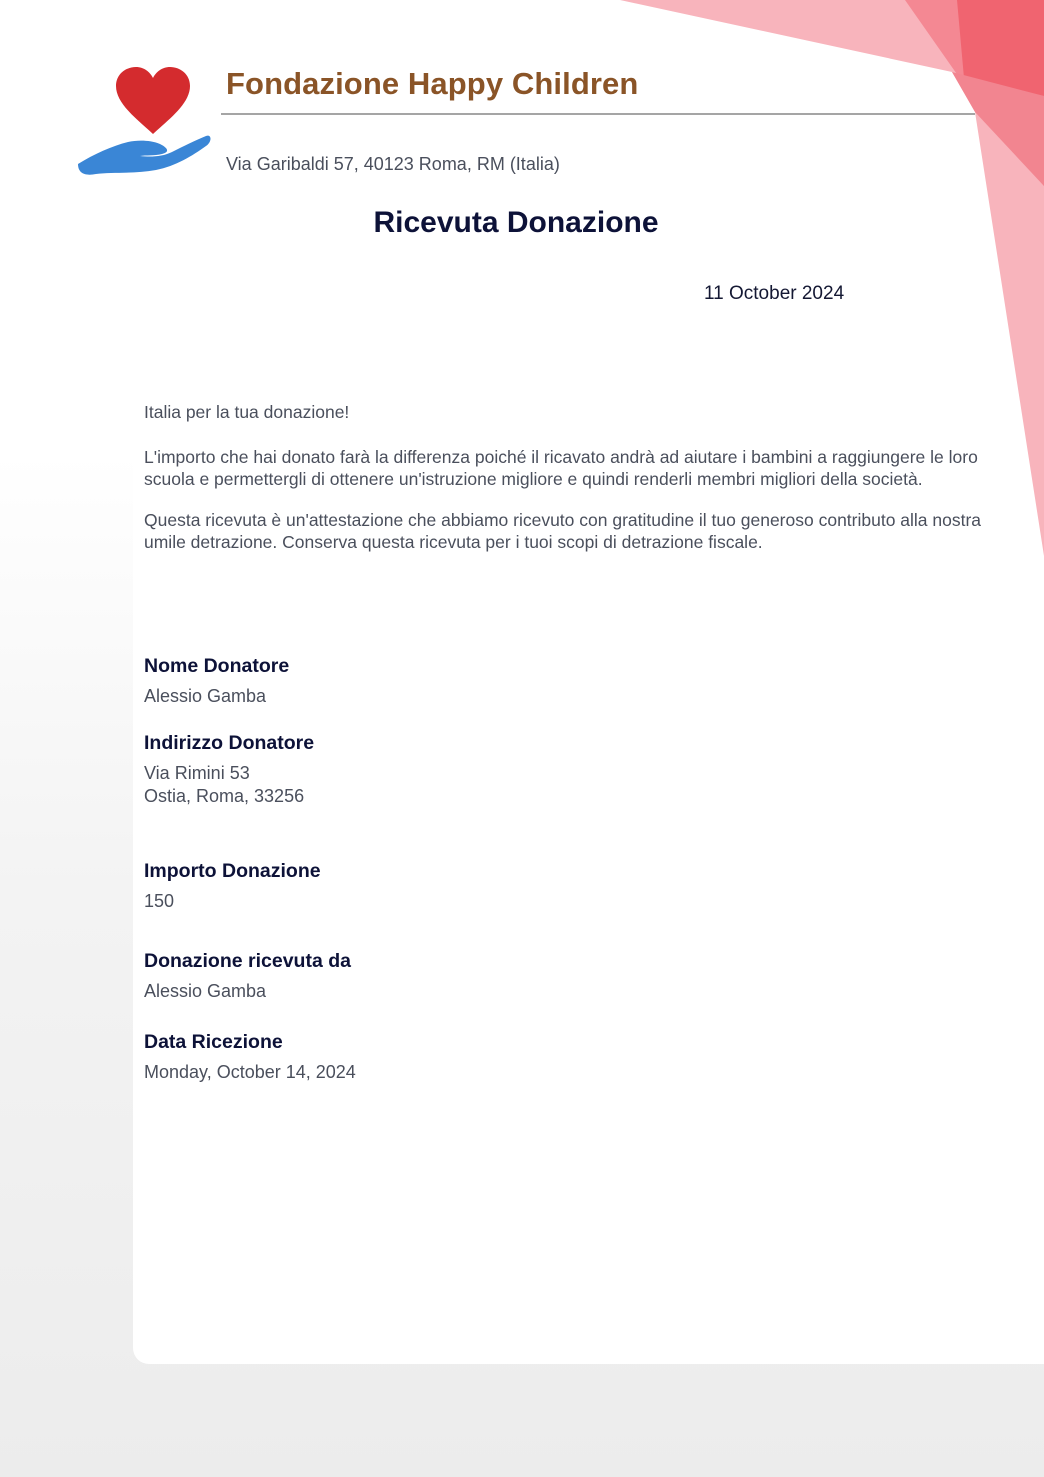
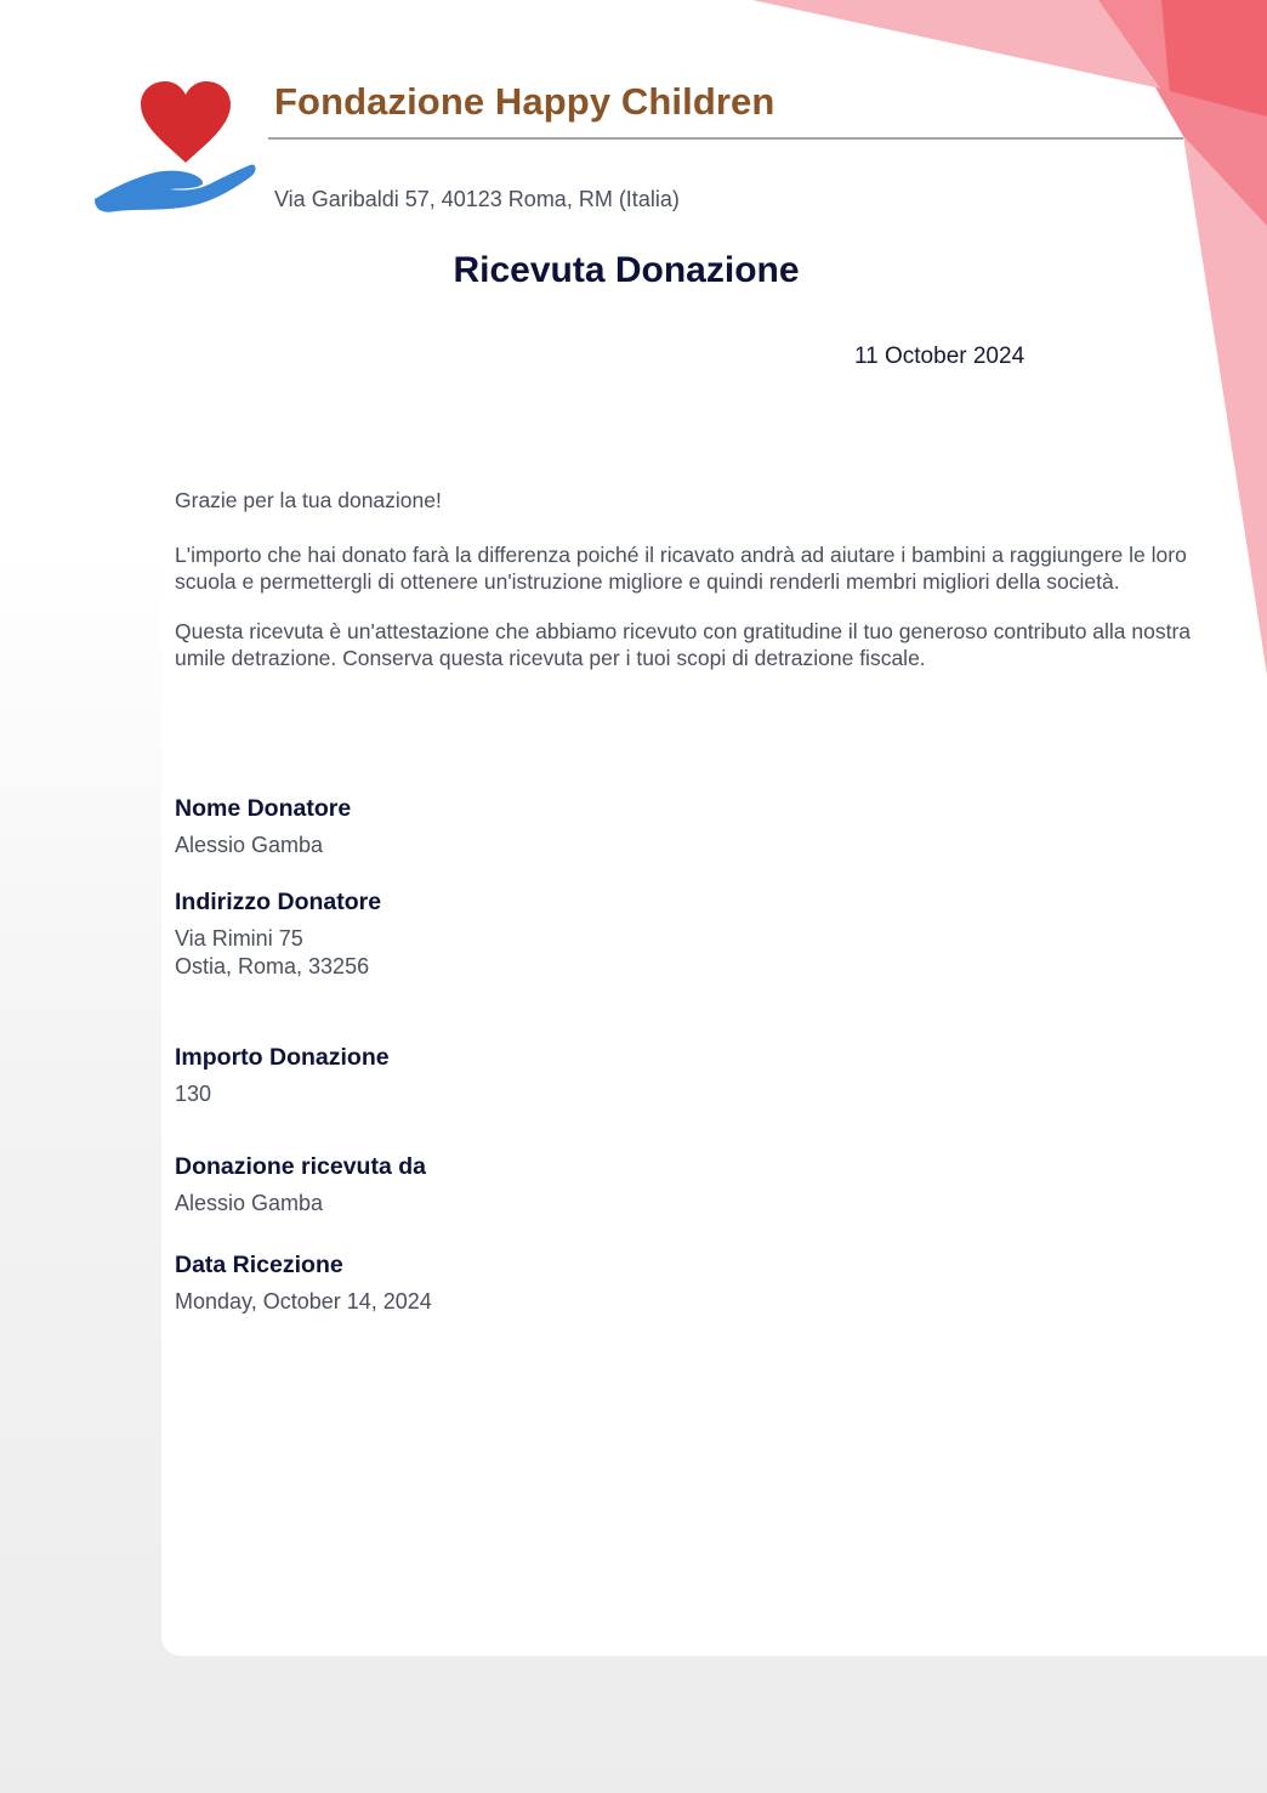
  Fondazione Happy Children
  Via Garibaldi 57, 40123 Roma, RM (Italia)
  Ricevuta Donazione
  11 October 2024
- Italia per la tua donazione!
+ Grazie per la tua donazione!
  L'importo che hai donato farà la differenza poiché il ricavato andrà ad aiutare i bambini a raggiungere le loro scuola e permettergli di ottenere un'istruzione migliore e quindi renderli membri migliori della società.
  Questa ricevuta è un'attestazione che abbiamo ricevuto con gratitudine il tuo generoso contributo alla nostra umile detrazione. Conserva questa ricevuta per i tuoi scopi di detrazione fiscale.
  Nome Donatore
  Alessio Gamba
  Indirizzo Donatore
- Via Rimini 53
+ Via Rimini 75
  Ostia, Roma, 33256
  Importo Donazione
- 150
+ 130
  Donazione ricevuta da
  Alessio Gamba
  Data Ricezione
  Monday, October 14, 2024
